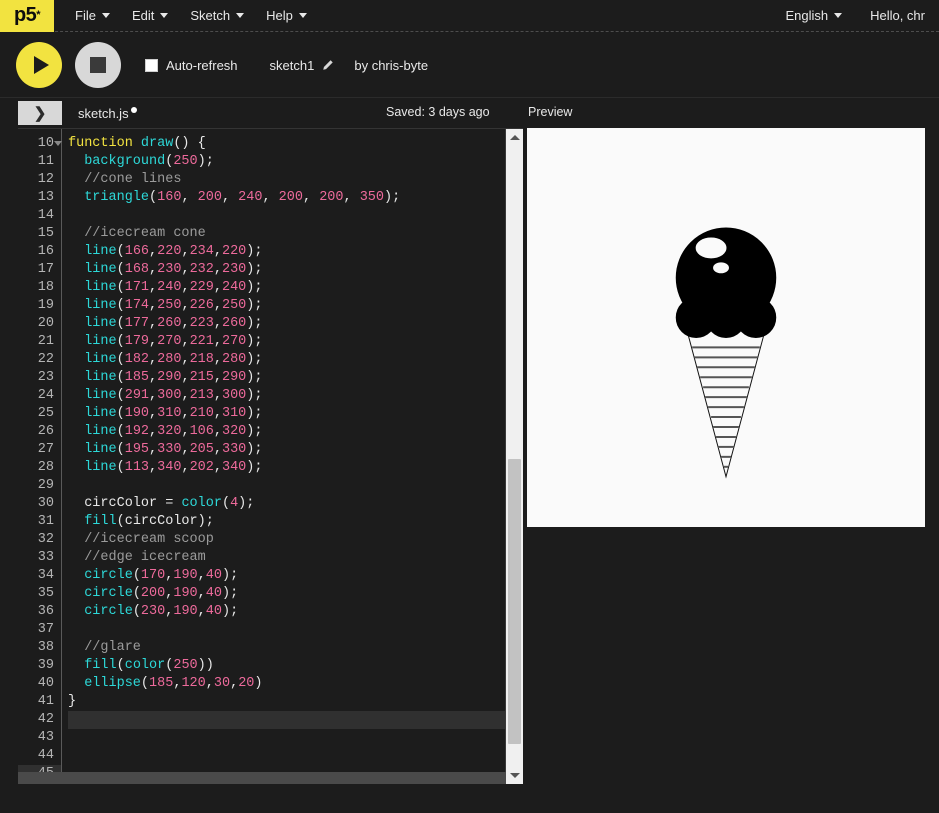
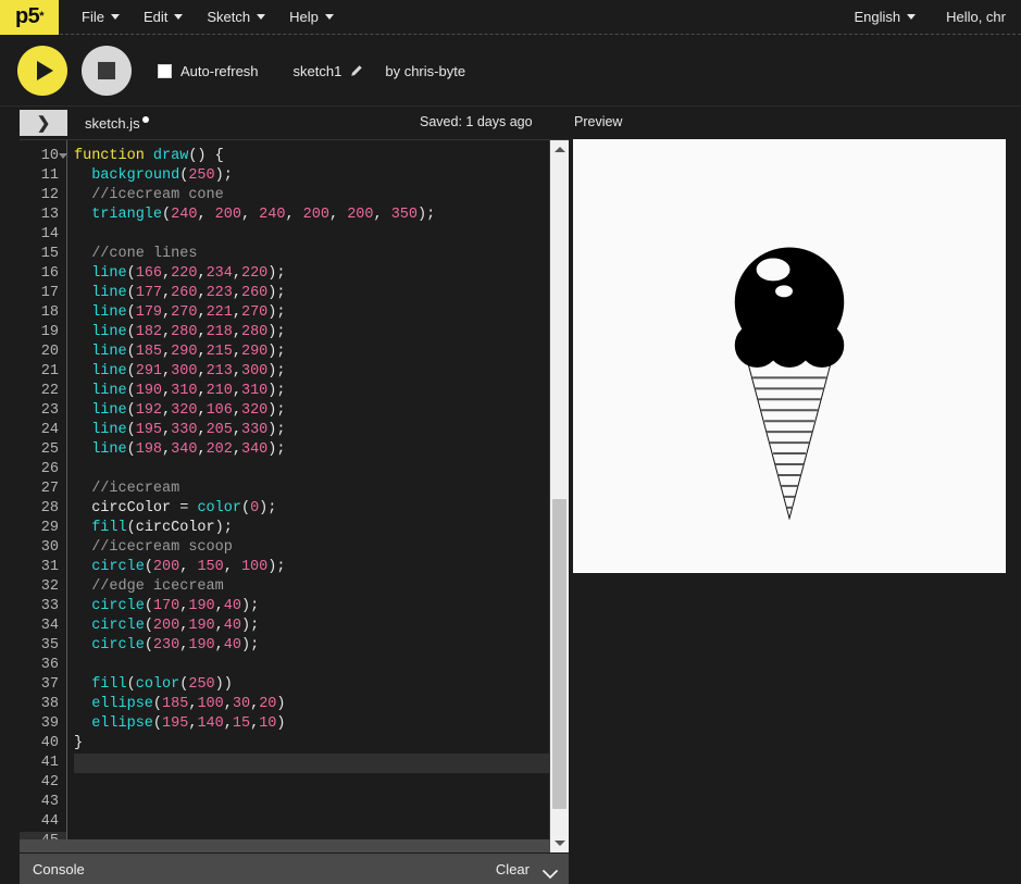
  p5
  *
  File
  Edit
  Sketch
  Help
  English
  Hello, chr
  Auto-refresh
  sketch1
  by chris-byte
  ❯
  sketch.js
- Saved: 3 days ago
+ Saved: 1 days ago
  Preview
  10
  11
  12
  13
  14
  15
  16
  17
  18
  19
  20
  21
  22
  23
  24
  25
  26
  27
  28
  29
  30
  31
  32
  33
  34
  35
  36
  37
  38
  39
  40
  41
  42
  43
  44
  function draw() {
  background(250);
- //cone lines
+ //icecream cone
- triangle(160, 200, 240, 200, 200, 350);
+ triangle(240, 200, 240, 200, 200, 350);
- //icecream cone
+ //cone lines
  line(166,220,234,220);
- line(168,230,232,230);
- line(171,240,229,240);
- line(174,250,226,250);
  line(177,260,223,260);
  line(179,270,221,270);
  line(182,280,218,280);
  line(185,290,215,290);
  line(291,300,213,300);
  line(190,310,210,310);
  line(192,320,106,320);
  line(195,330,205,330);
- line(113,340,202,340);
+ line(198,340,202,340);
+ //icecream
- circColor = color(4);
+ circColor = color(0);
  fill(circColor);
  //icecream scoop
+ circle(200, 150, 100);
  //edge icecream
  circle(170,190,40);
  circle(200,190,40);
  circle(230,190,40);
- //glare
  fill(color(250))
- ellipse(185,120,30,20)
+ ellipse(185,100,30,20)
+ ellipse(195,140,15,10)
  }
+ Console
+ Clear
